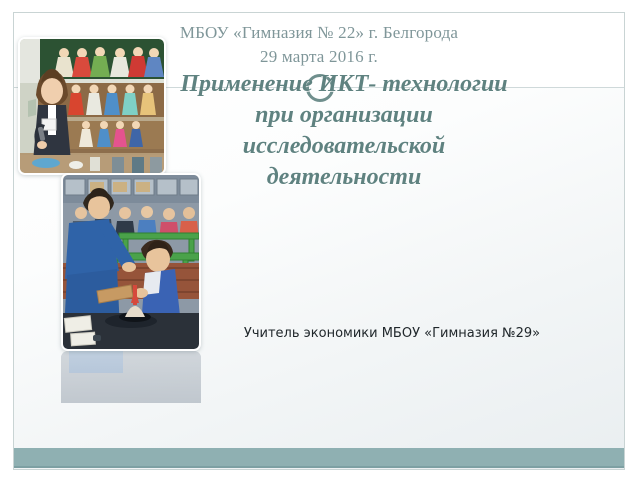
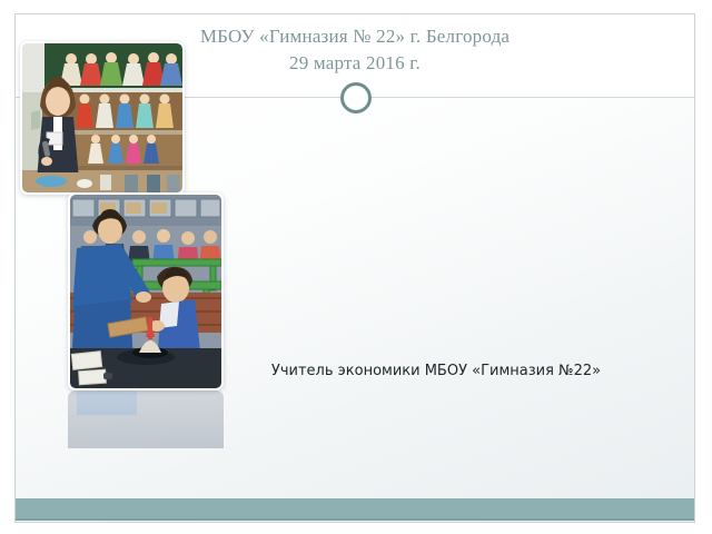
  МБОУ «Гимназия № 22» г. Белгорода
  29 марта 2016 г.
- Применение ИКТ- технологии
- при организации
- исследовательской
- деятельности
- Учитель экономики МБОУ «Гимназия №29»
+ Учитель экономики МБОУ «Гимназия №22»
